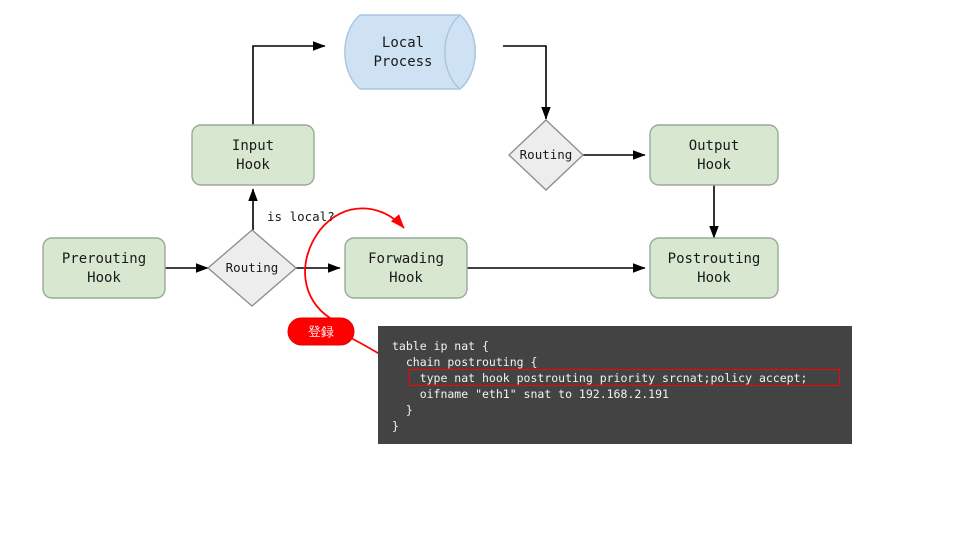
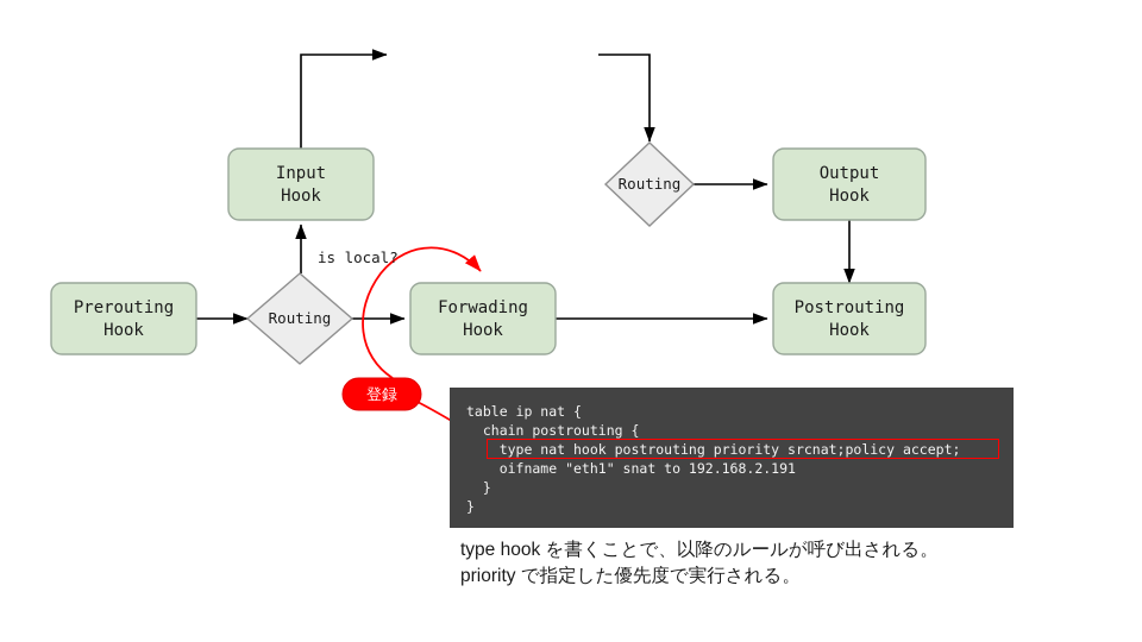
- Local
- Process
  Input
  Hook
  Prerouting
  Hook
  Forwading
  Hook
  Output
  Hook
  Postrouting
  Hook
  Routing
  Routing
  is local?
  登録
  table ip nat {
  chain postrouting {
  type nat hook postrouting priority srcnat;policy accept;
  oifname "eth1" snat to 192.168.2.191
  }
  }
+ type hook を書くことで、以降のルールが呼び出される。
+ priority で指定した優先度で実行される。
